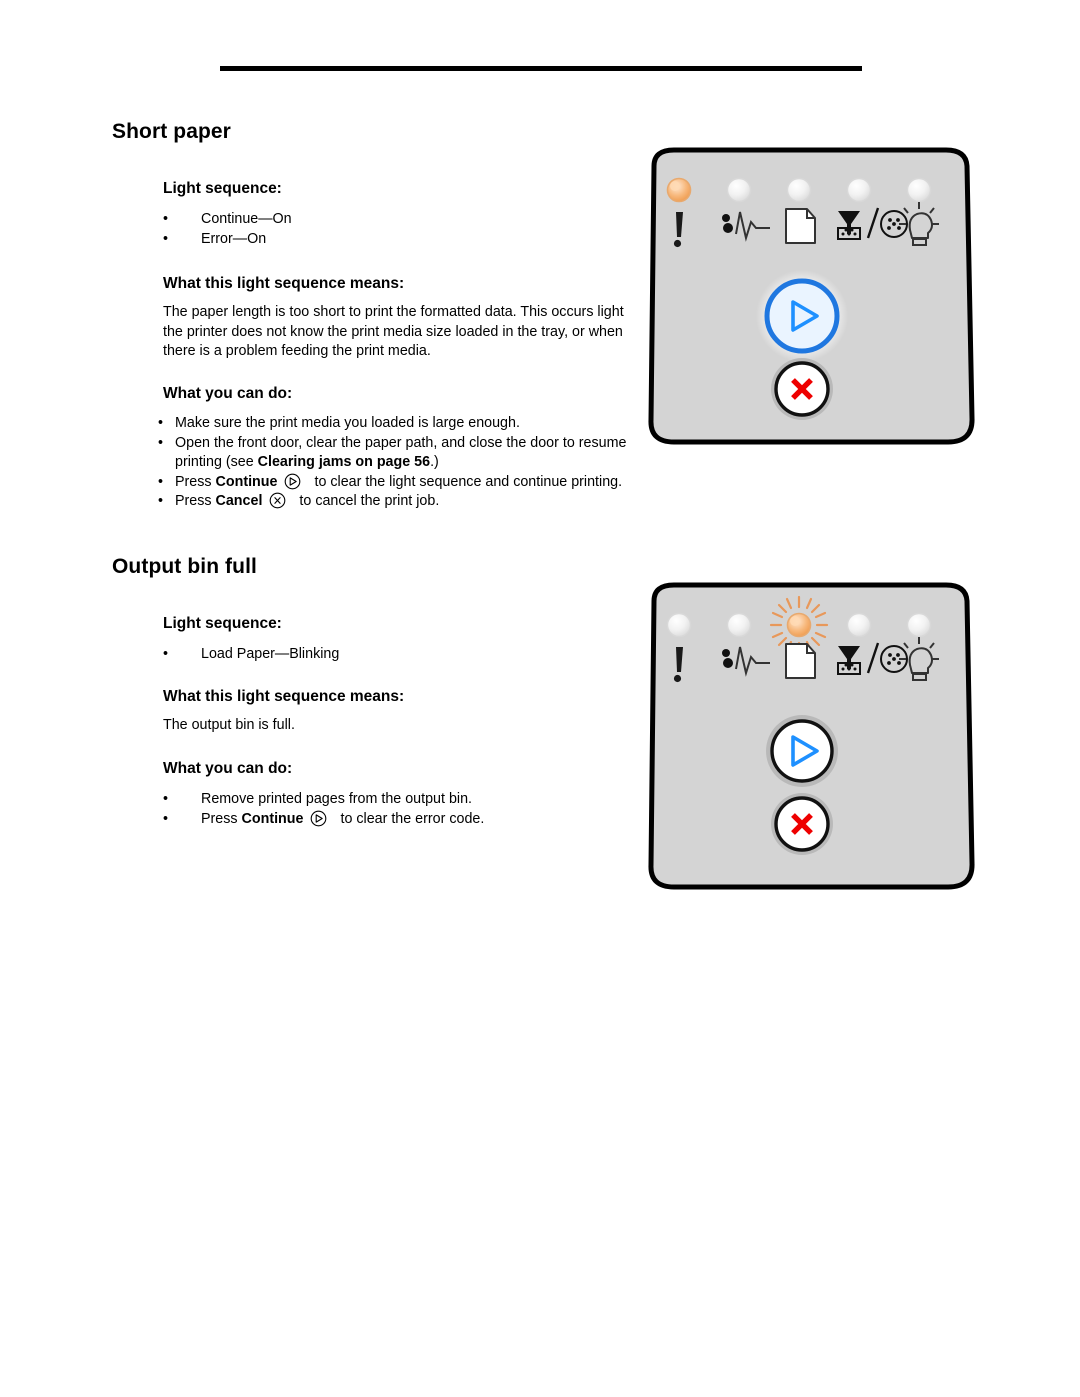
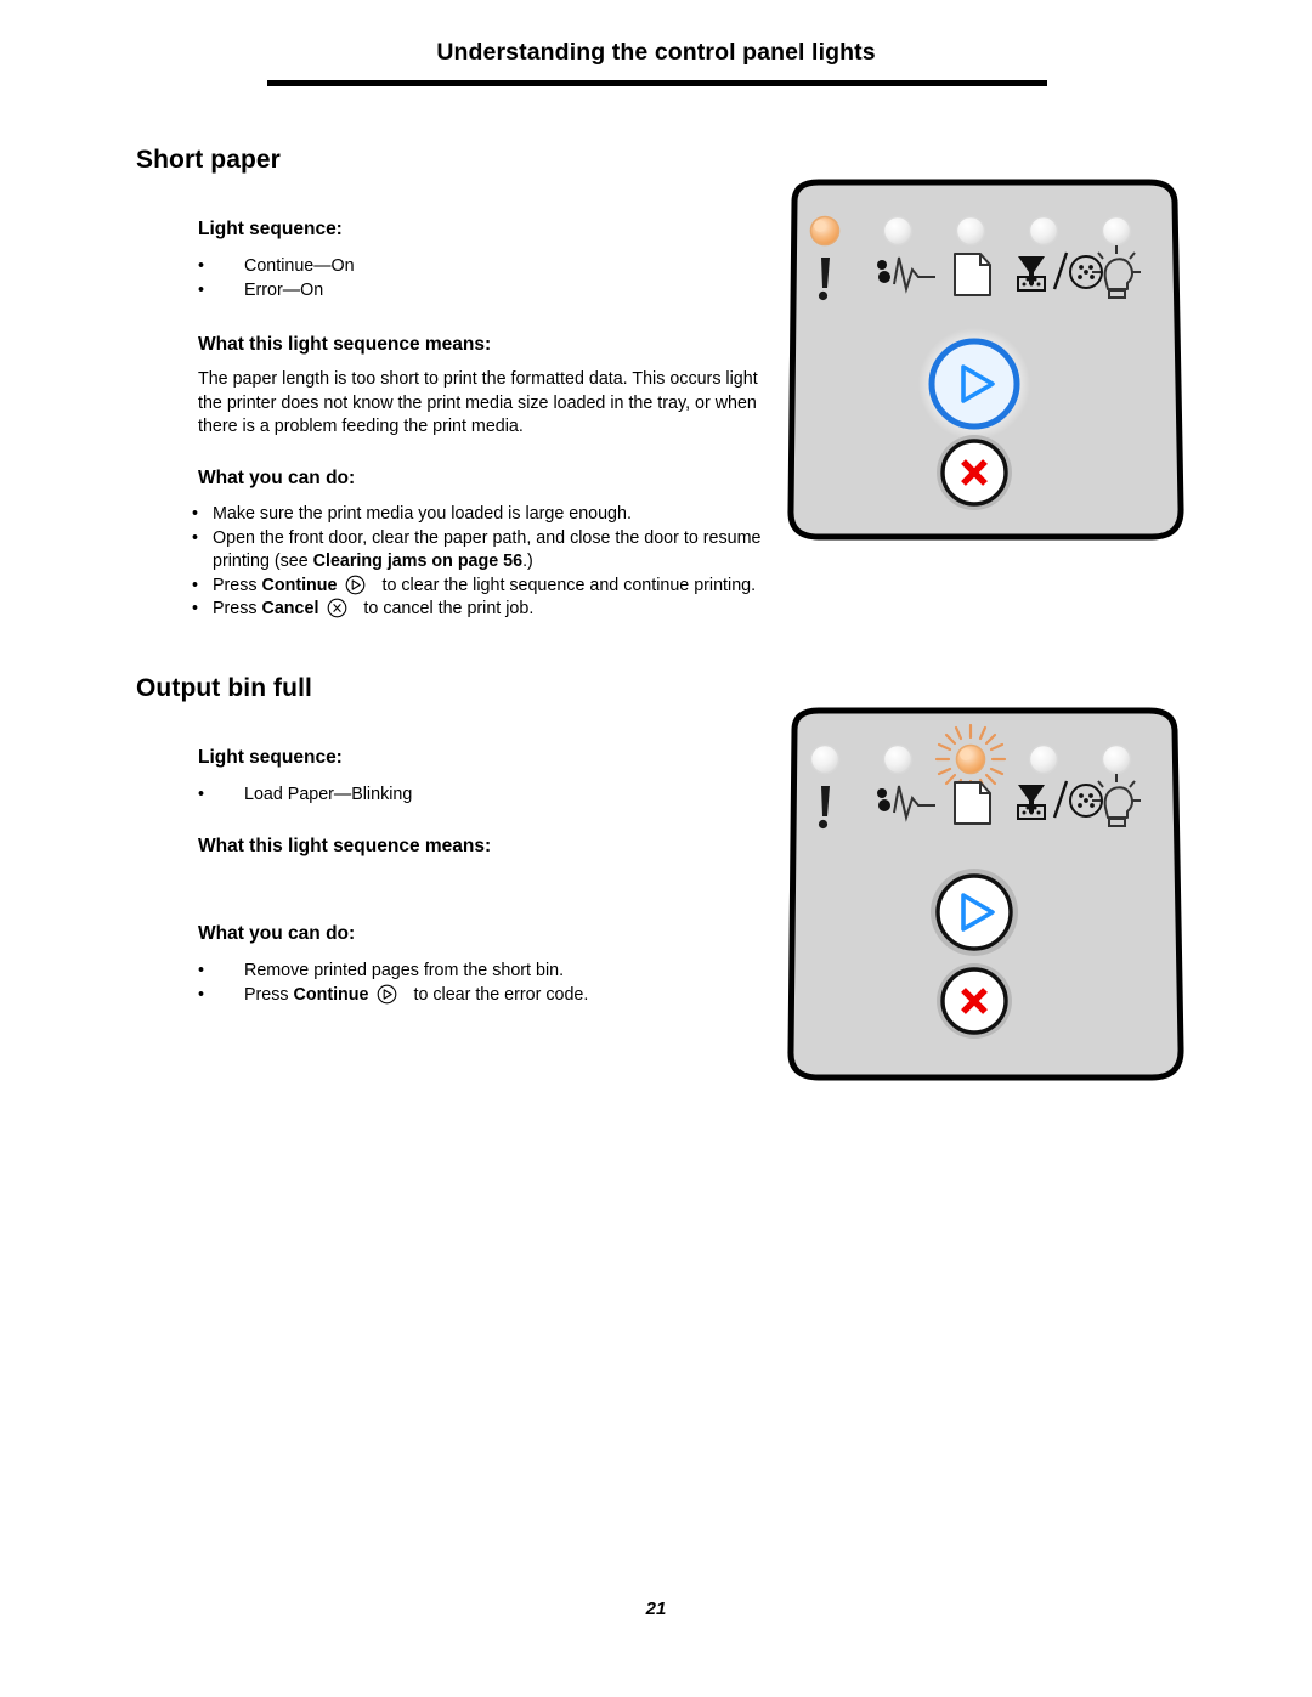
+ Understanding the control panel lights
  Short paper
  Light sequence:
  •
  Continue—On
  •
  Error—On
  What this light sequence means:
  The paper length is too short to print the formatted data. This occurs light the printer does not know the print media size loaded in the tray, or when there is a problem feeding the print media.
  What you can do:
  •
  Make sure the print media you loaded is large enough.
  •
  Open the front door, clear the paper path, and close the door to resume printing (see Clearing jams on page 56.)
  •
  Press Continue to clear the light sequence and continue printing.
  •
  Press Cancel to cancel the print job.
  Output bin full
  Light sequence:
  •
  Load Paper—Blinking
  What this light sequence means:
- The output bin is full.
  What you can do:
  •
- Remove printed pages from the output bin.
+ Remove printed pages from the short bin.
  •
  Press Continue to clear the error code.
+ 21
